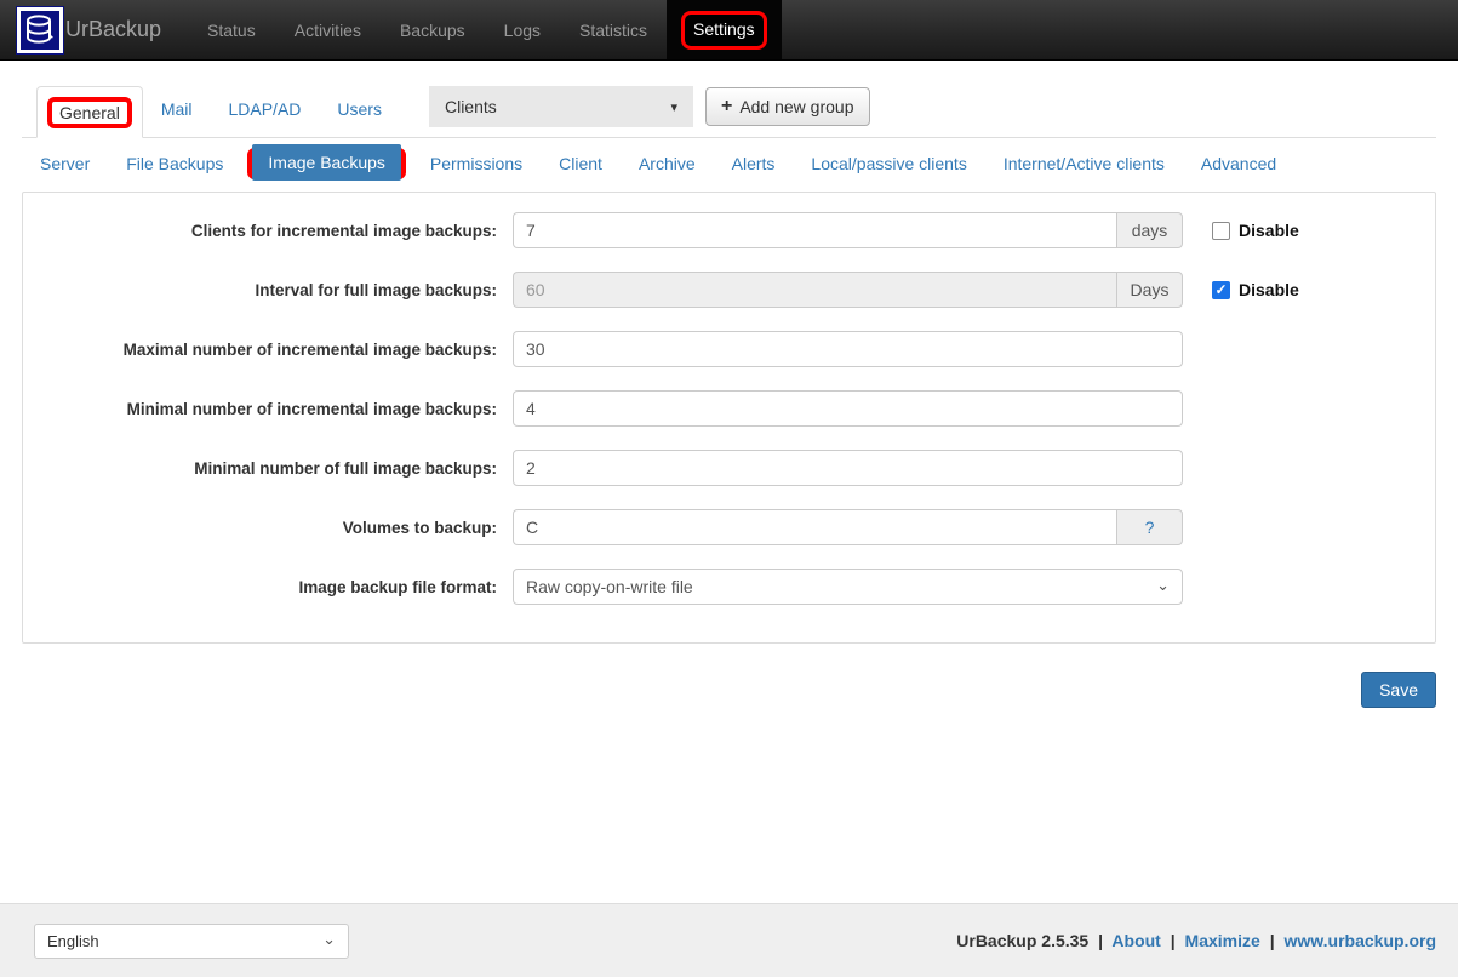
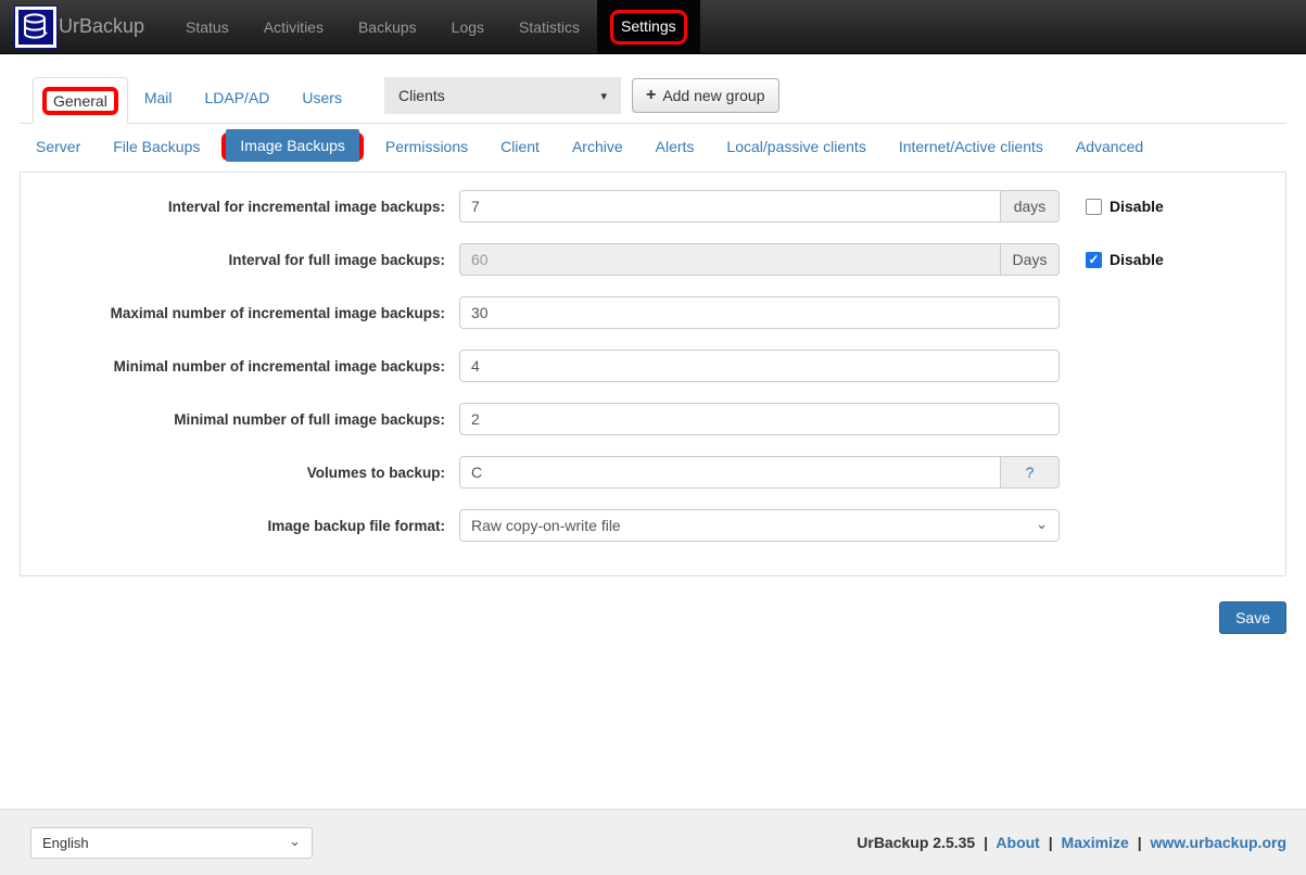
  UrBackup
  Status
  Activities
  Backups
  Logs
  Statistics
  Settings
  General
  Mail
  LDAP/AD
  Users
  Clients
  ▾
  +
  Add new group
  Server
  File Backups
  Image Backups
  Permissions
  Client
  Archive
  Alerts
  Local/passive clients
  Internet/Active clients
  Advanced
- Clients for incremental image backups:
+ Interval for incremental image backups:
  7
  days
  Disable
  Interval for full image backups:
  60
  Days
  Disable
  Maximal number of incremental image backups:
  30
  Minimal number of incremental image backups:
  4
  Minimal number of full image backups:
  2
  Volumes to backup:
  C
  ?
  Image backup file format:
  Raw copy-on-write file
  ⌄
  Save
  English
  ⌄
  UrBackup 2.5.35 | About | Maximize | www.urbackup.org
